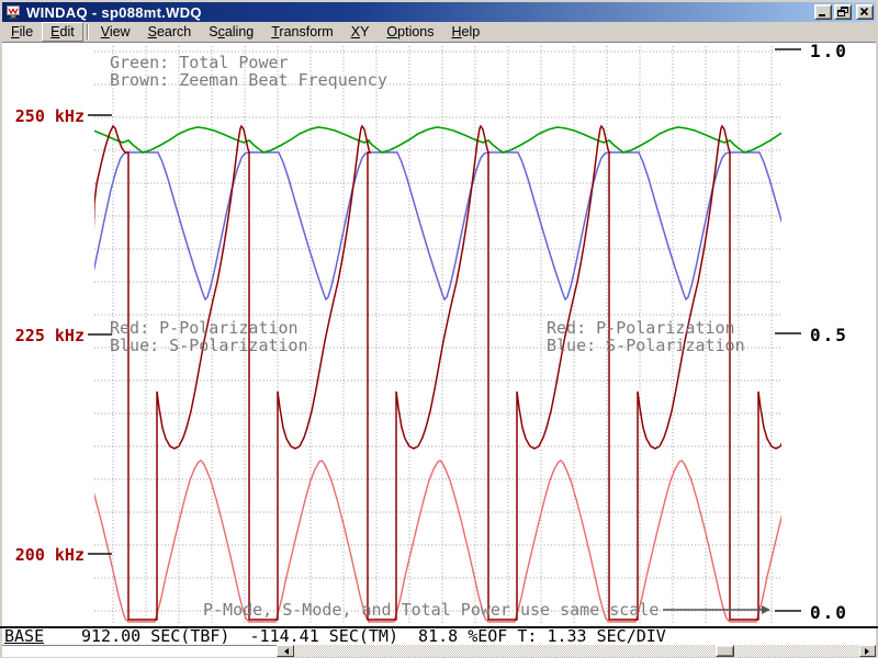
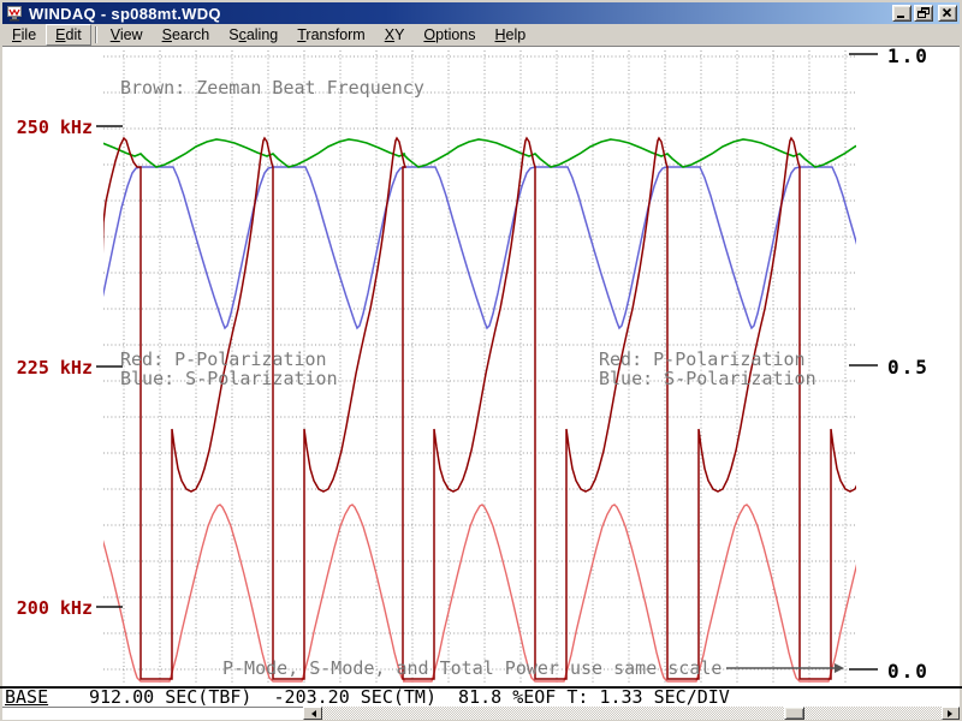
  WINDAQ - sp088mt.WDQ
  File
  Edit
  View
  Search
  Scaling
  Transform
  XY
  Options
  Help
- Green: Total Power
  Brown: Zeeman Beat Frequency
  Red: P-Polarization
  Blue: S-Polarization
  Red: P-Polarization
  Blue: S-Polarization
  P-Mode, S-Mode, and Total Power use same scale
  250 kHz
  225 kHz
  200 kHz
  1.0
  0.5
  0.0
  BASE
- 912.00 SEC(TBF) -114.41 SEC(TM) 81.8 %EOF T: 1.33 SEC/DIV
+ 912.00 SEC(TBF) -203.20 SEC(TM) 81.8 %EOF T: 1.33 SEC/DIV
